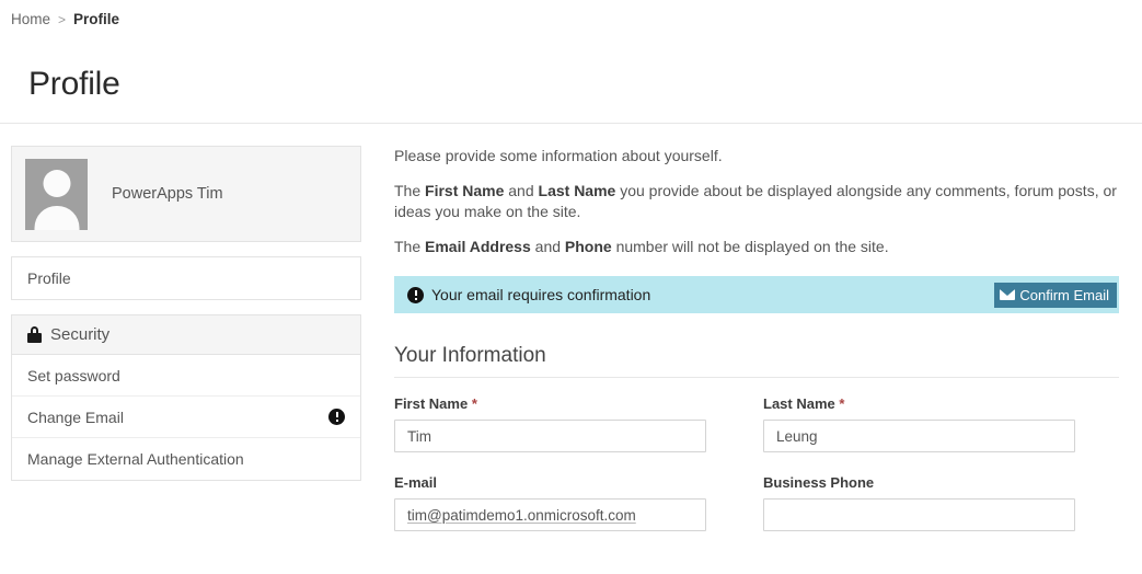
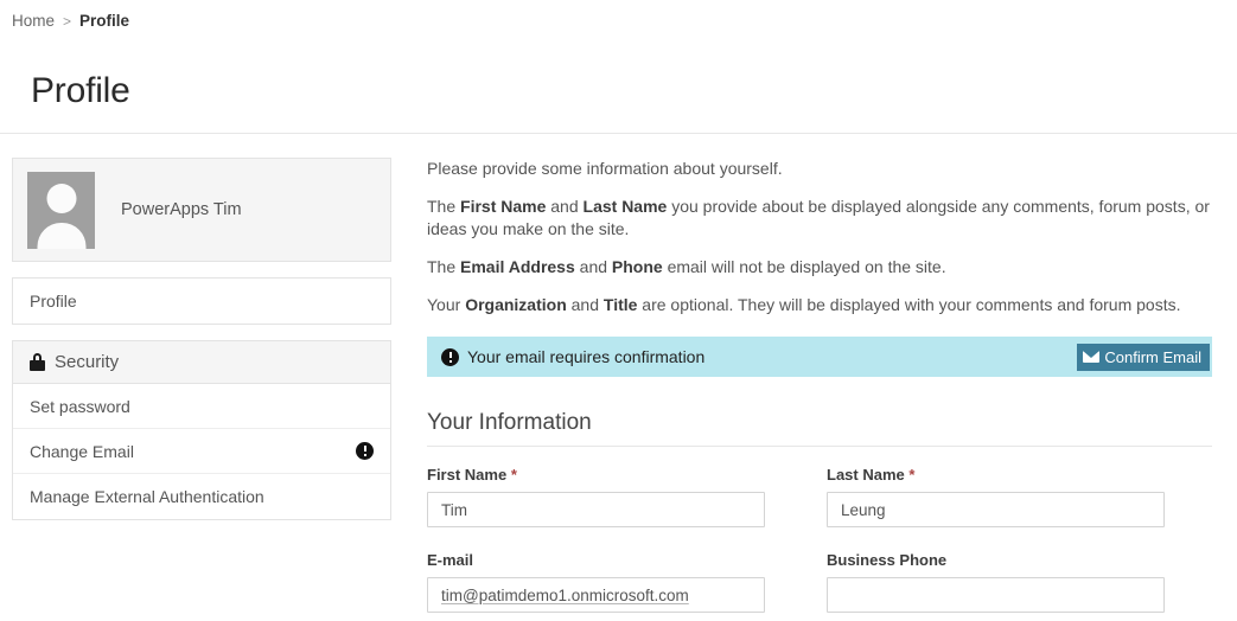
  Home
  >
  Profile
  Profile
  PowerApps Tim
  Profile
  Security
  Set password
  Change Email
  Manage External Authentication
  Please provide some information about yourself.
  The First Name and Last Name you provide about be displayed alongside any comments, forum posts, or ideas you make on the site.
- The Email Address and Phone number will not be displayed on the site.
+ The Email Address and Phone email will not be displayed on the site.
+ Your Organization and Title are optional. They will be displayed with your comments and forum posts.
  Your email requires confirmation
  Confirm Email
  Your Information
  First Name *
  Tim
  E-mail
  tim@patimdemo1.onmicrosoft.com
  Last Name *
  Leung
  Business Phone
